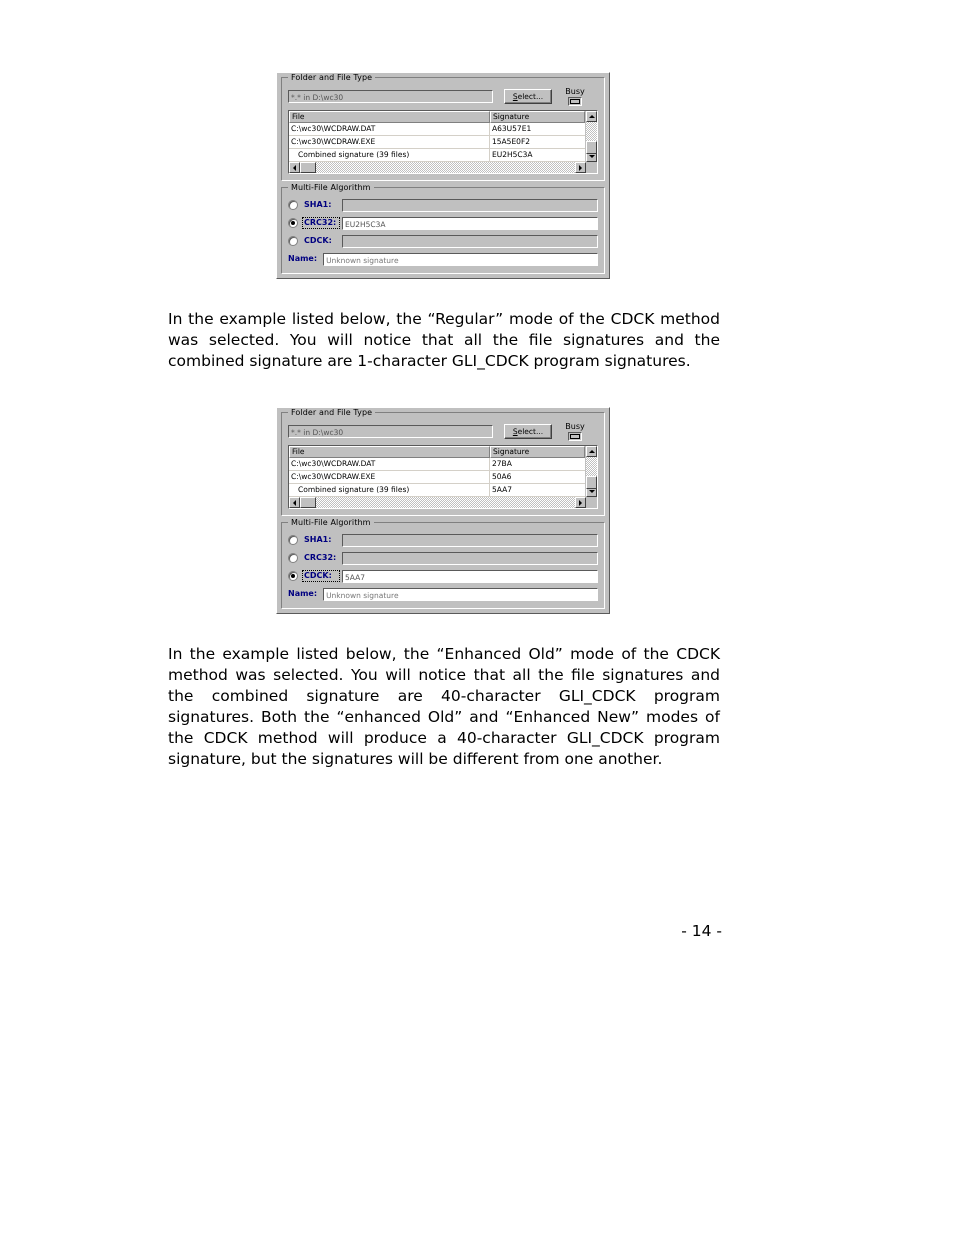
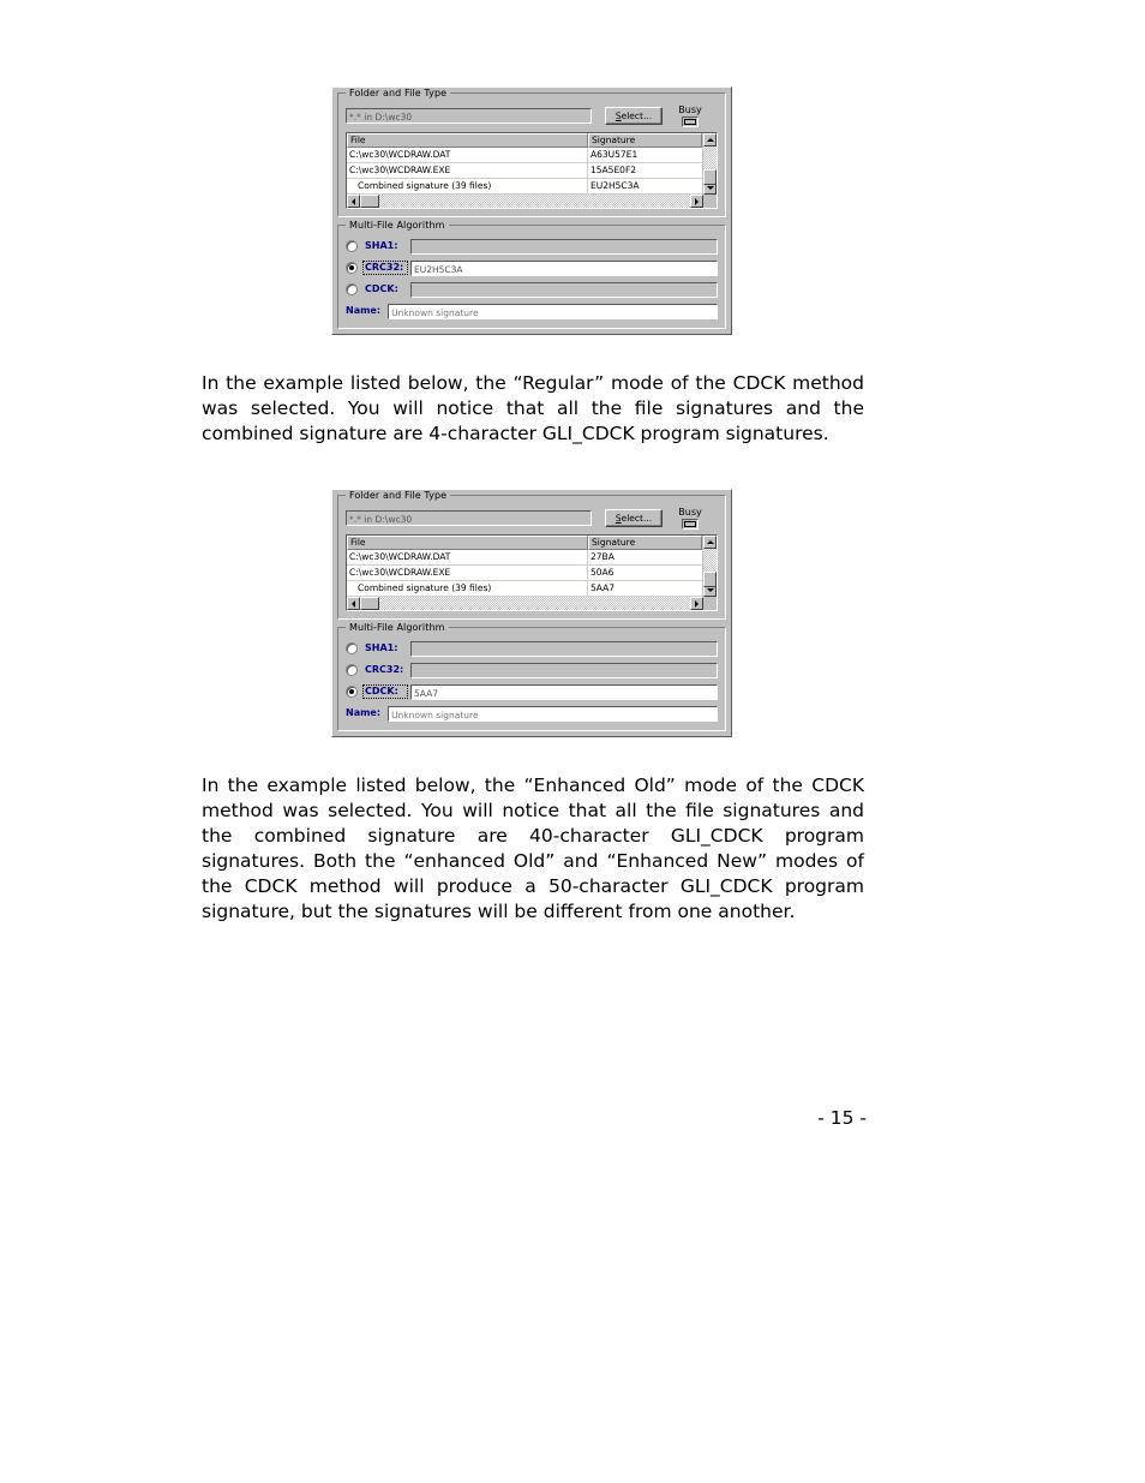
  Folder and File Type
  *.* in D:\wc30
  Select...
  Busy
  File
  Signature
  C:\wc30\WCDRAW.DAT
  A63U57E1
  C:\wc30\WCDRAW.EXE
  15A5E0F2
  Combined signature (39 files)
  EU2H5C3A
  Multi-File Algorithm
  SHA1:
  CRC32:
  EU2H5C3A
  CDCK:
  Name:
  Unknown signature
- In the example listed below, the “Regular” mode of the CDCK method was selected. You will notice that all the file signatures and the combined signature are 1-character GLI_CDCK program signatures.
+ In the example listed below, the “Regular” mode of the CDCK method was selected. You will notice that all the file signatures and the combined signature are 4-character GLI_CDCK program signatures.
  Folder and File Type
  *.* in D:\wc30
  Select...
  Busy
  File
  Signature
  C:\wc30\WCDRAW.DAT
  27BA
  C:\wc30\WCDRAW.EXE
  50A6
  Combined signature (39 files)
  5AA7
  Multi-File Algorithm
  SHA1:
  CRC32:
  CDCK:
  5AA7
  Name:
  Unknown signature
- In the example listed below, the “Enhanced Old” mode of the CDCK method was selected. You will notice that all the file signatures and the combined signature are 40-character GLI_CDCK program signatures. Both the “enhanced Old” and “Enhanced New” modes of the CDCK method will produce a 40-character GLI_CDCK program signature, but the signatures will be different from one another.
+ In the example listed below, the “Enhanced Old” mode of the CDCK method was selected. You will notice that all the file signatures and the combined signature are 40-character GLI_CDCK program signatures. Both the “enhanced Old” and “Enhanced New” modes of the CDCK method will produce a 50-character GLI_CDCK program signature, but the signatures will be different from one another.
- - 14 -
+ - 15 -
